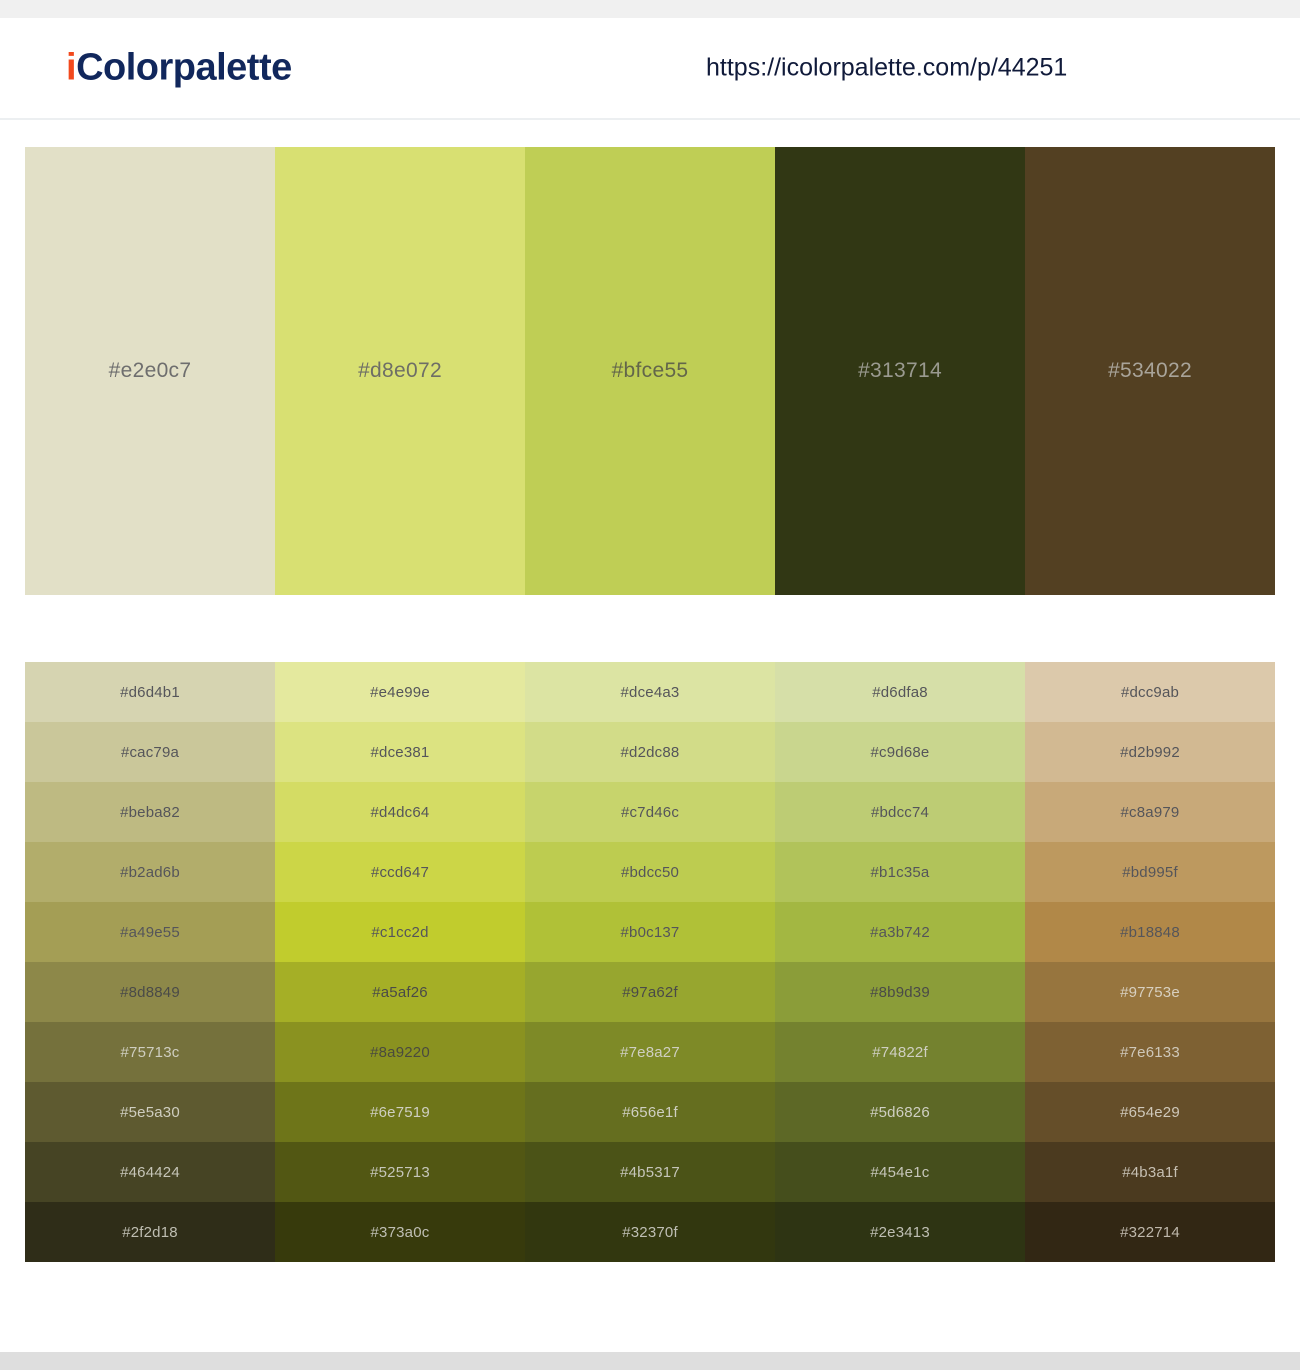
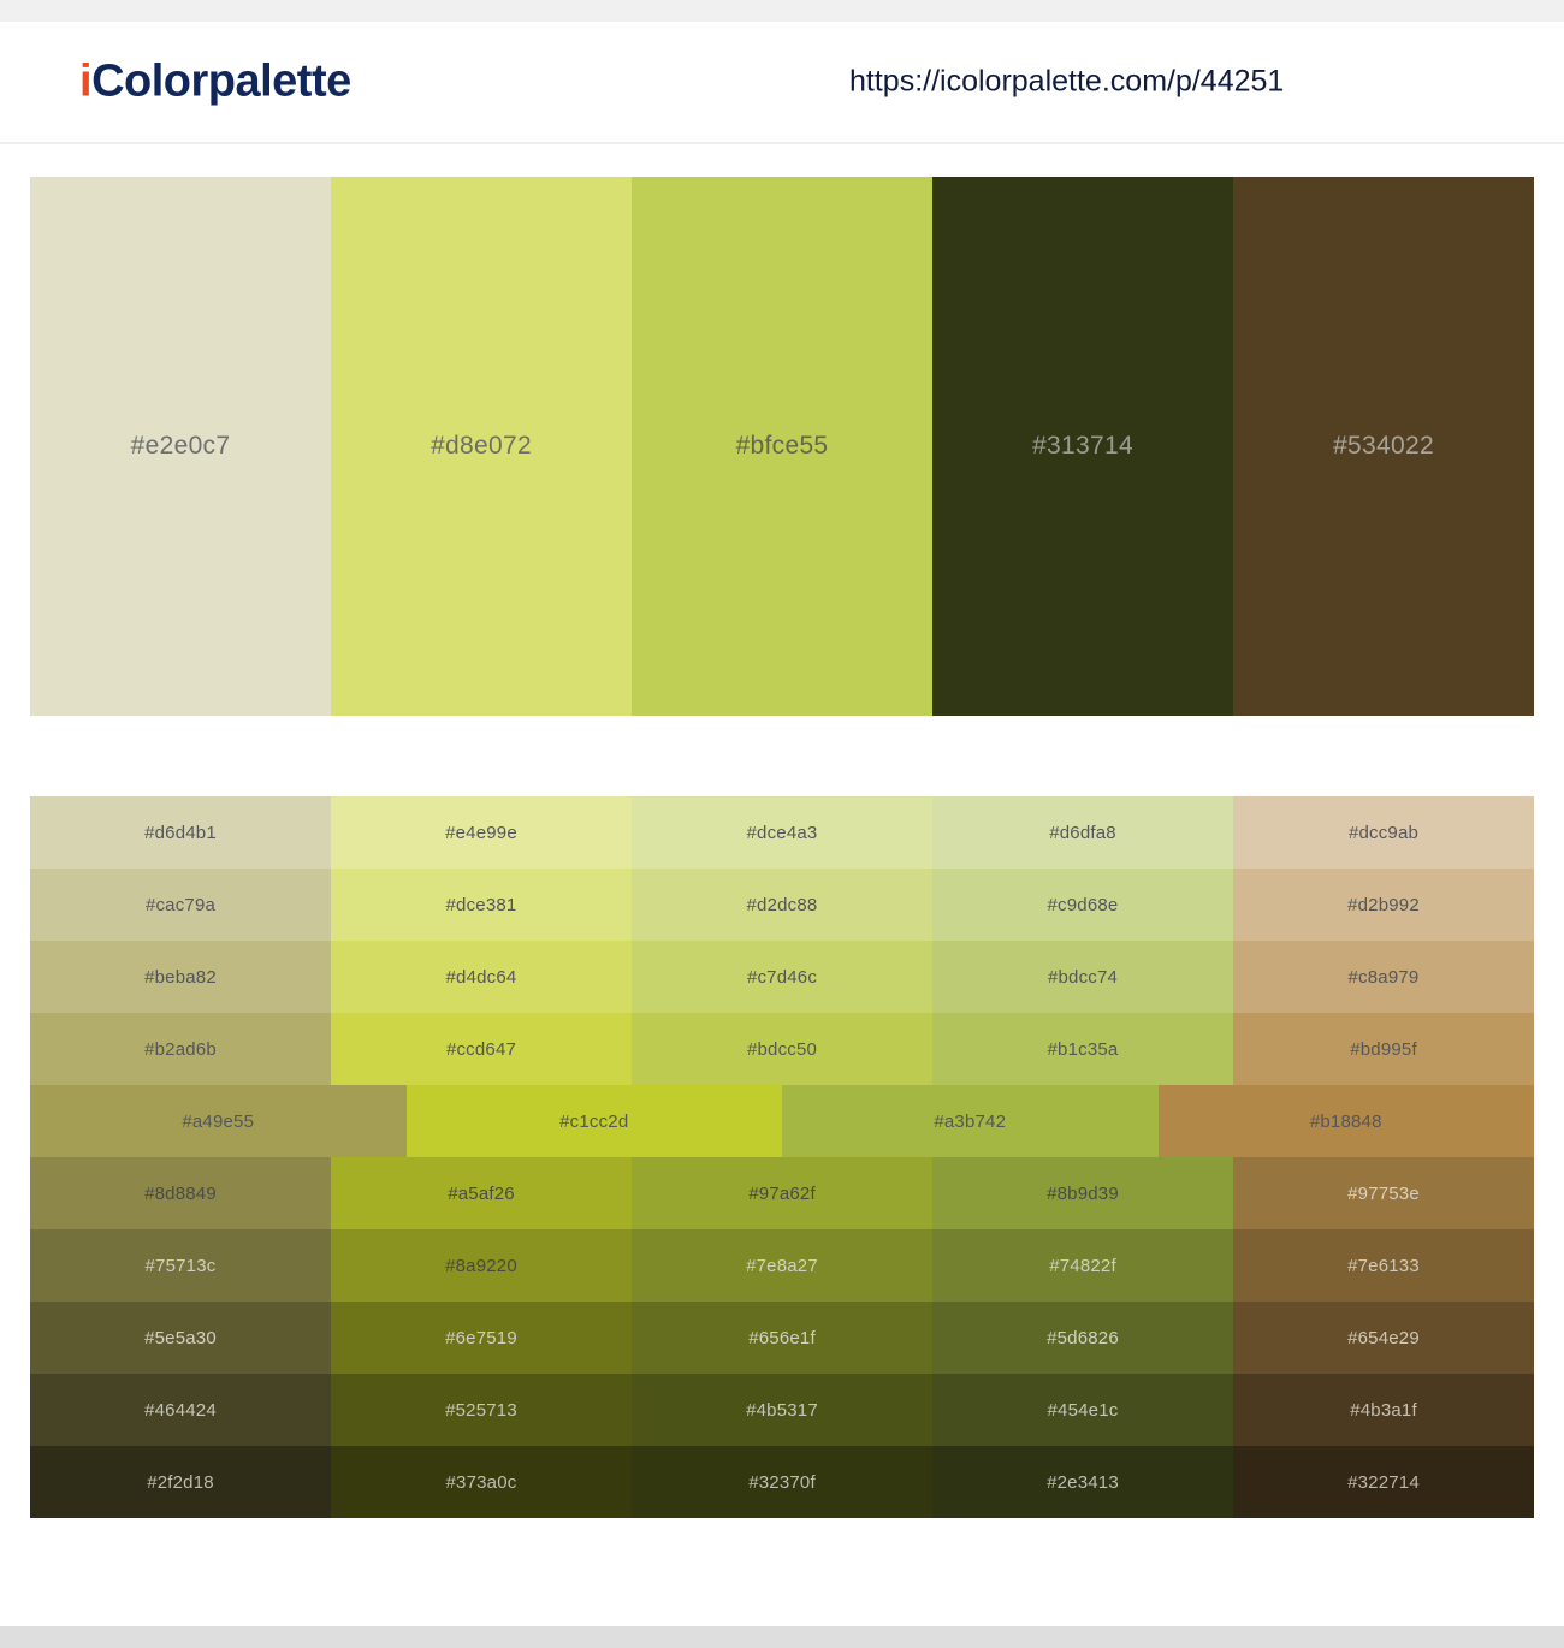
  iColorpalette
  https://icolorpalette.com/p/44251
  #e2e0c7
  #d8e072
  #bfce55
  #313714
  #534022
  #d6d4b1
  #e4e99e
  #dce4a3
  #d6dfa8
  #dcc9ab
  #cac79a
  #dce381
  #d2dc88
  #c9d68e
  #d2b992
  #beba82
  #d4dc64
  #c7d46c
  #bdcc74
  #c8a979
  #b2ad6b
  #ccd647
  #bdcc50
  #b1c35a
  #bd995f
  #a49e55
  #c1cc2d
- #b0c137
  #a3b742
  #b18848
  #8d8849
  #a5af26
  #97a62f
  #8b9d39
  #97753e
  #75713c
  #8a9220
  #7e8a27
  #74822f
  #7e6133
  #5e5a30
  #6e7519
  #656e1f
  #5d6826
  #654e29
  #464424
  #525713
  #4b5317
  #454e1c
  #4b3a1f
  #2f2d18
  #373a0c
  #32370f
  #2e3413
  #322714
